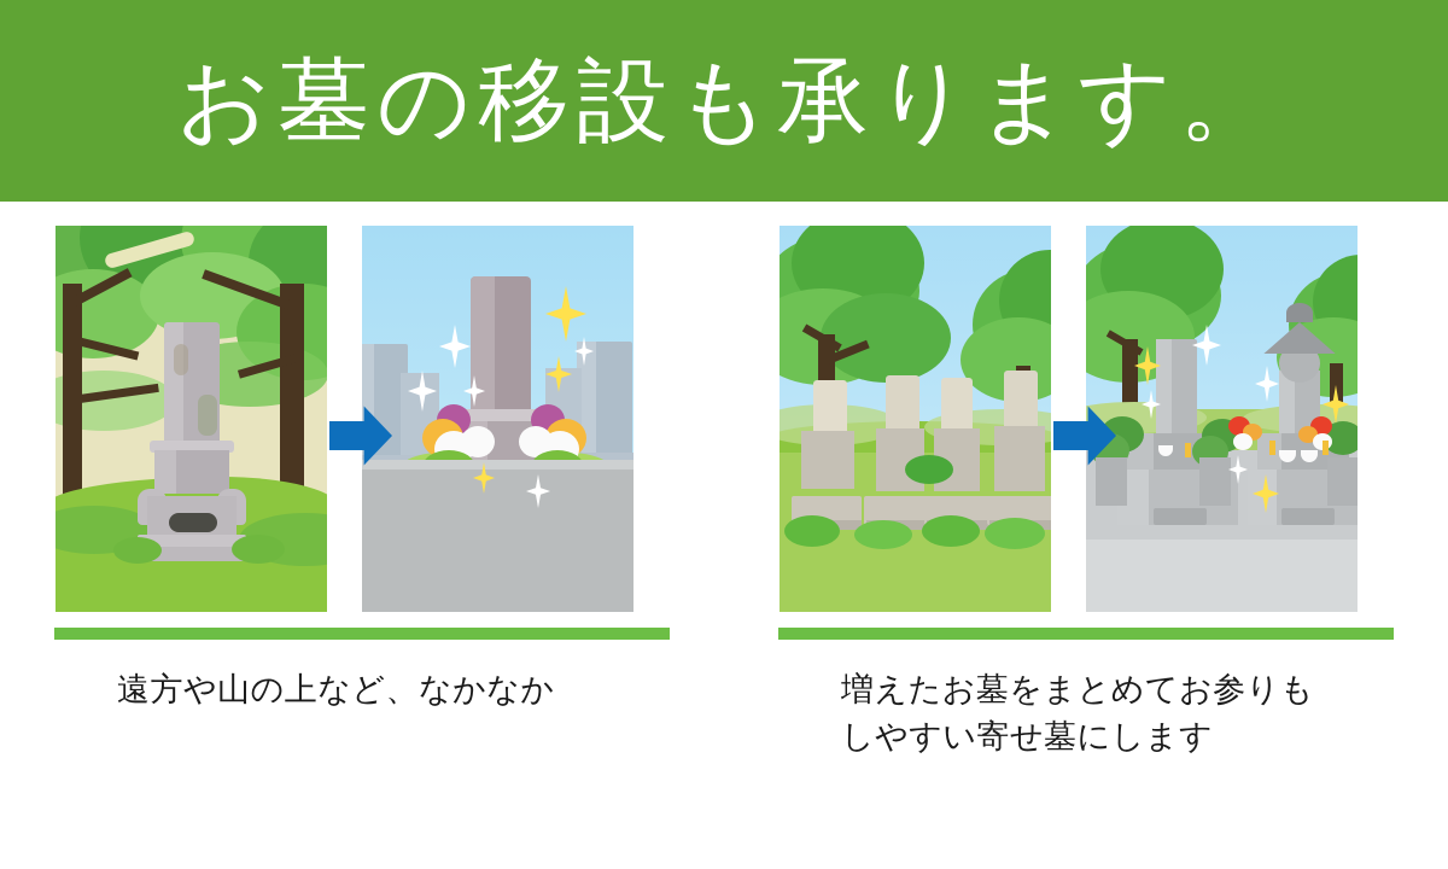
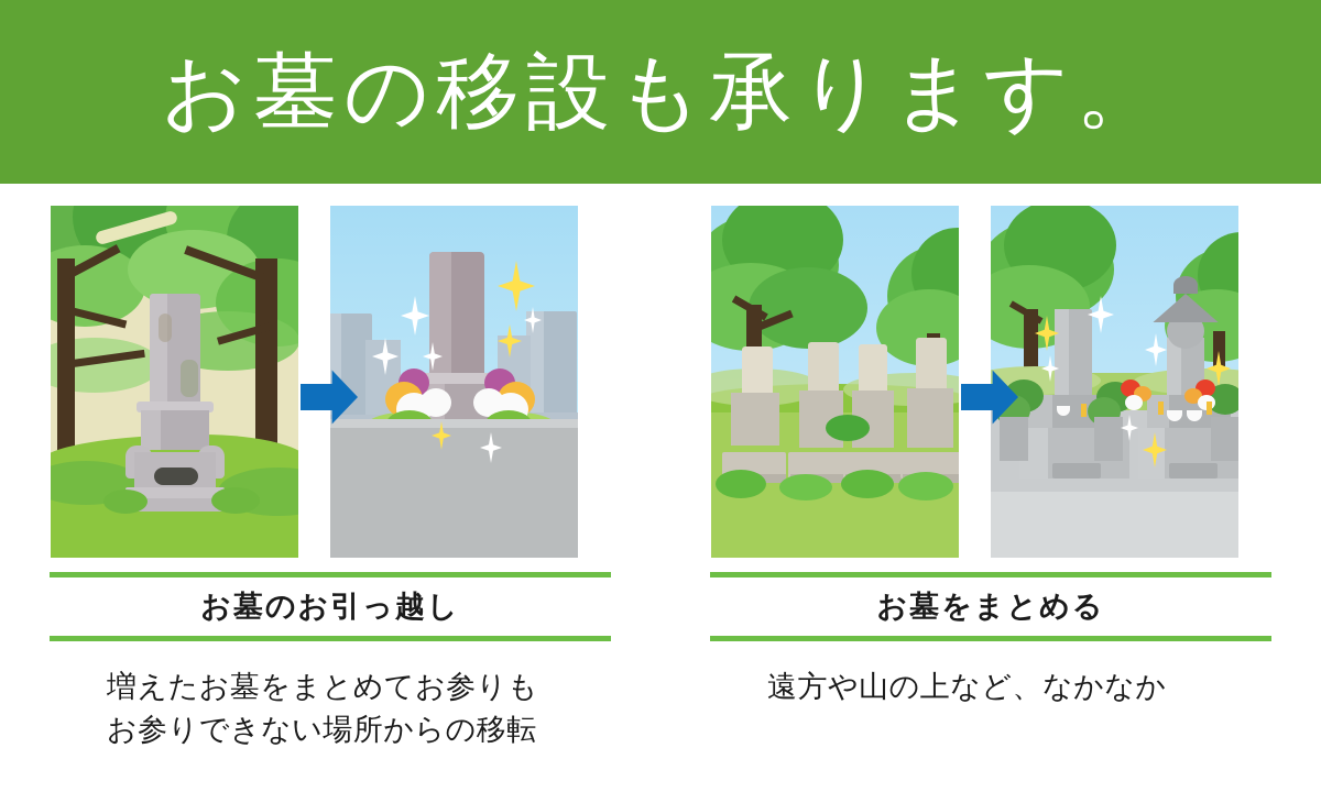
  お墓の移設も承ります。
+ お墓のお引っ越し
- 遠方や山の上など、なかなか
+ 増えたお墓をまとめてお参りも
+ お参りできない場所からの移転
+ お墓をまとめる
- 増えたお墓をまとめてお参りも
+ 遠方や山の上など、なかなか
- しやすい寄せ墓にします
